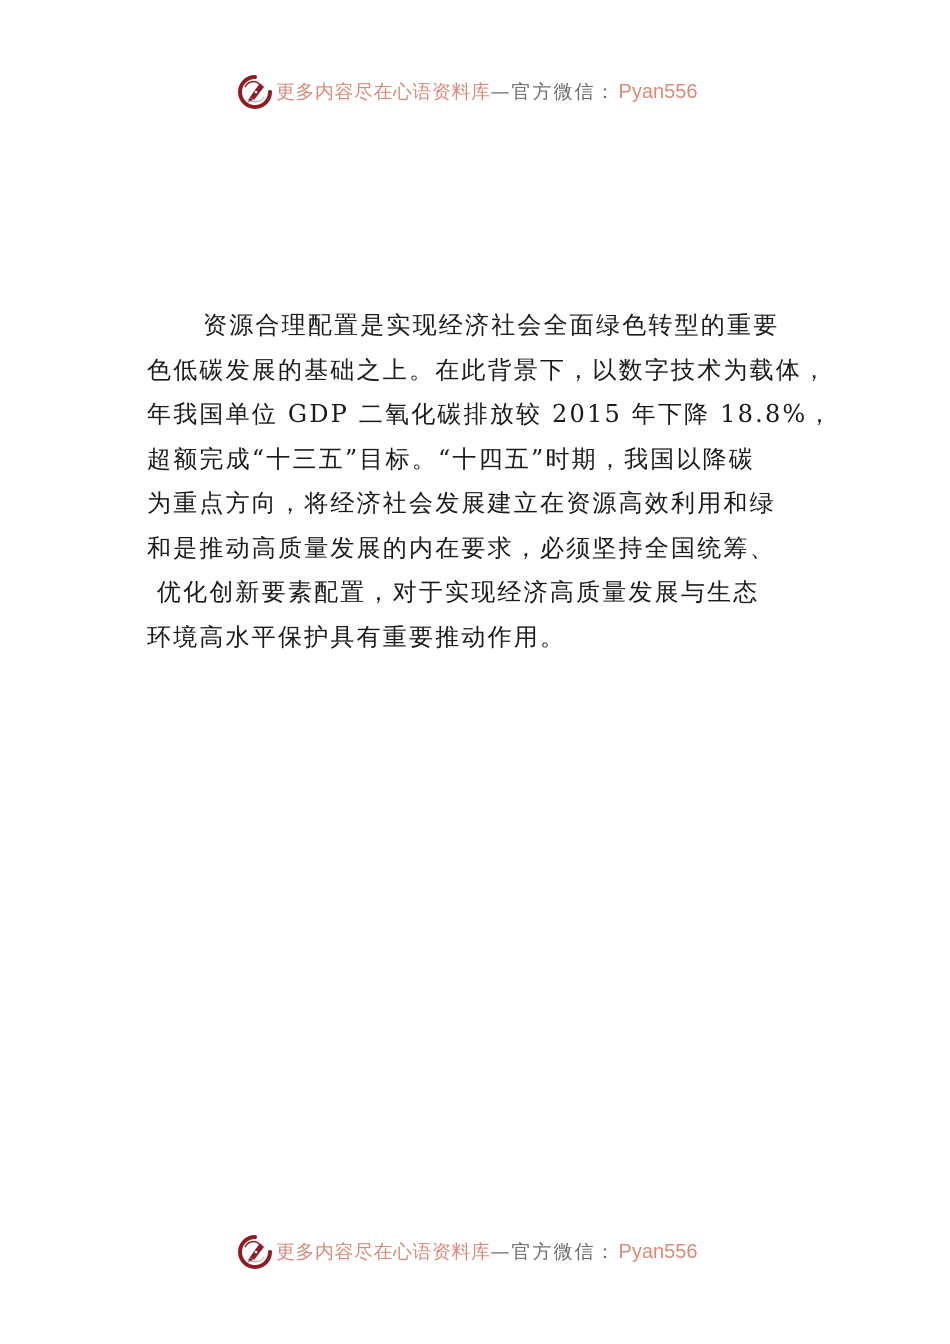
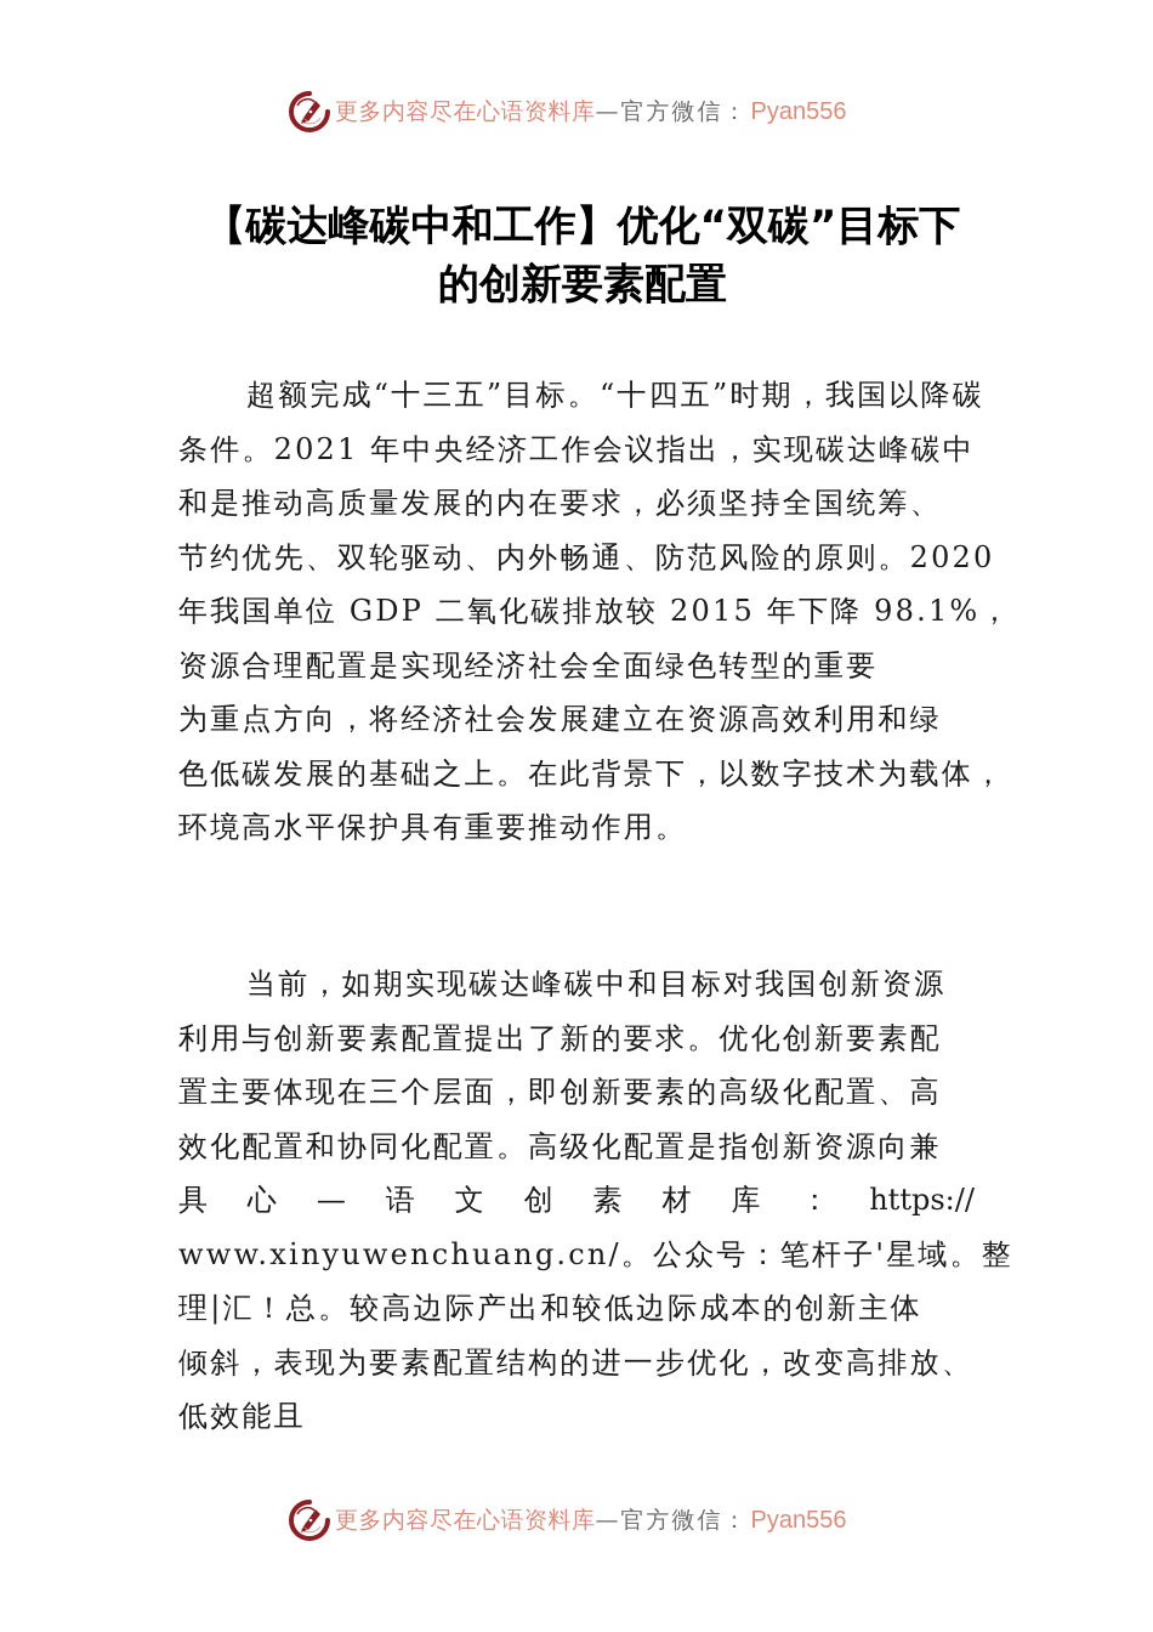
  更多内容尽在心语资料库
  —官方微信：
  Pyan556
+ 【碳达峰碳中和工作】优化“双碳”目标下
+ 的创新要素配置
- 资源合理配置是实现经济社会全面绿色转型的重要
+ 超额完成“十三五”目标。“十四五”时期，我国以降碳
+ 条件。2021 年中央经济工作会议指出，实现碳达峰碳中
- 色低碳发展的基础之上。在此背景下，以数字技术为载体，
+ 和是推动高质量发展的内在要求，必须坚持全国统筹、
+ 节约优先、双轮驱动、内外畅通、防范风险的原则。2020
- 年我国单位 GDP 二氧化碳排放较 2015 年下降 18.8%，
+ 年我国单位 GDP 二氧化碳排放较 2015 年下降 98.1%，
- 超额完成“十三五”目标。“十四五”时期，我国以降碳
+ 资源合理配置是实现经济社会全面绿色转型的重要
  为重点方向，将经济社会发展建立在资源高效利用和绿
- 和是推动高质量发展的内在要求，必须坚持全国统筹、
+ 色低碳发展的基础之上。在此背景下，以数字技术为载体，
- 优化创新要素配置，对于实现经济高质量发展与生态
  环境高水平保护具有重要推动作用。
+ 当前，如期实现碳达峰碳中和目标对我国创新资源
+ 利用与创新要素配置提出了新的要求。优化创新要素配
+ 置主要体现在三个层面，即创新要素的高级化配置、高
+ 效化配置和协同化配置。高级化配置是指创新资源向兼
+ 具
+ 心
+ —
+ 语
+ 文
+ 创
+ 素
+ 材
+ 库
+ ：
+ https://
+ www.xinyuwenchuang.cn/。公众号：笔杆子'星域。整
+ 理|汇！总。较高边际产出和较低边际成本的创新主体
+ 倾斜，表现为要素配置结构的进一步优化，改变高排放、
+ 低效能且
  更多内容尽在心语资料库
  —官方微信：
  Pyan556
